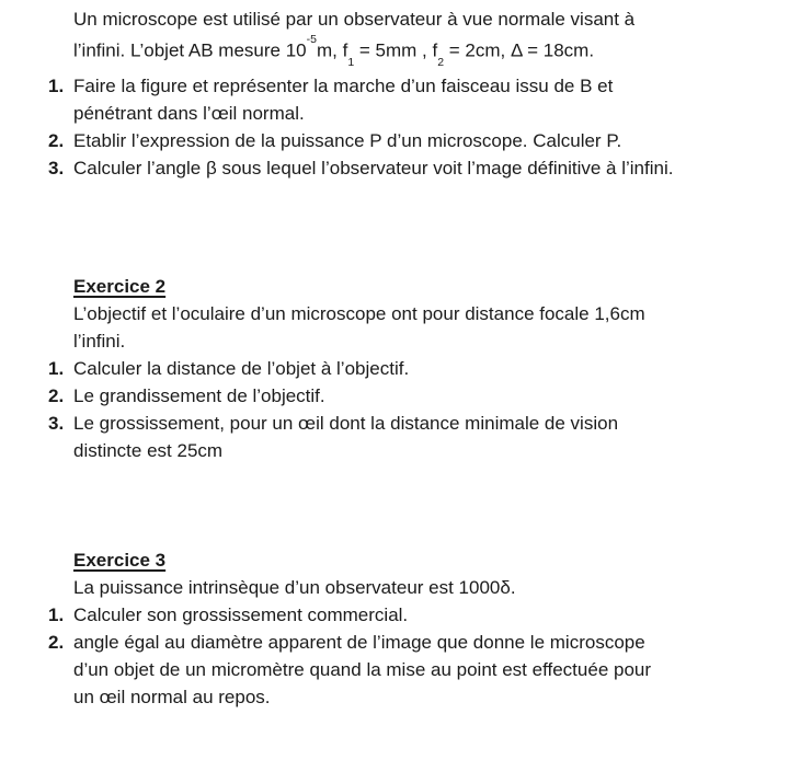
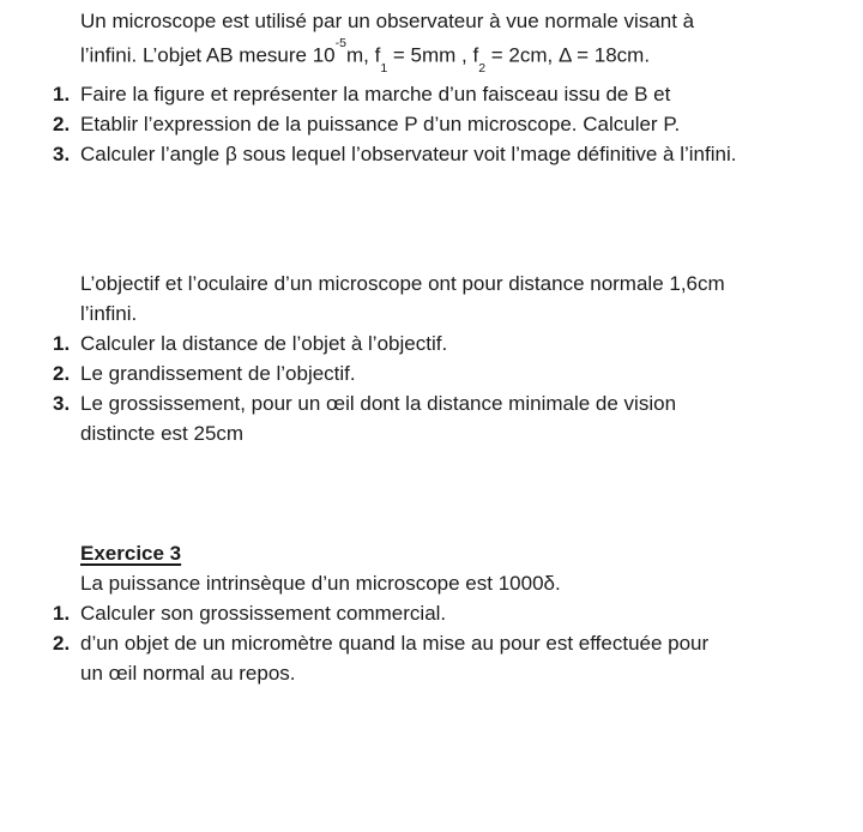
  Un microscope est utilisé par un observateur à vue normale visant à
  l’infini. L’objet AB mesure 10-5m, f1 = 5mm , f2 = 2cm, Δ = 18cm.
  1.
  Faire la figure et représenter la marche d’un faisceau issu de B et
- pénétrant dans l’œil normal.
  2.
  Etablir l’expression de la puissance P d’un microscope. Calculer P.
  3.
  Calculer l’angle β sous lequel l’observateur voit l’mage définitive à l’infini.
- Exercice 2
- L’objectif et l’oculaire d’un microscope ont pour distance focale 1,6cm
+ L’objectif et l’oculaire d’un microscope ont pour distance normale 1,6cm
  l’infini.
  1.
  Calculer la distance de l’objet à l’objectif.
  2.
  Le grandissement de l’objectif.
  3.
  Le grossissement, pour un œil dont la distance minimale de vision
  distincte est 25cm
  Exercice 3
- La puissance intrinsèque d’un observateur est 1000δ.
+ La puissance intrinsèque d’un microscope est 1000δ.
  1.
  Calculer son grossissement commercial.
  2.
- angle égal au diamètre apparent de l’image que donne le microscope
- d’un objet de un micromètre quand la mise au point est effectuée pour
+ d’un objet de un micromètre quand la mise au pour est effectuée pour
  un œil normal au repos.
